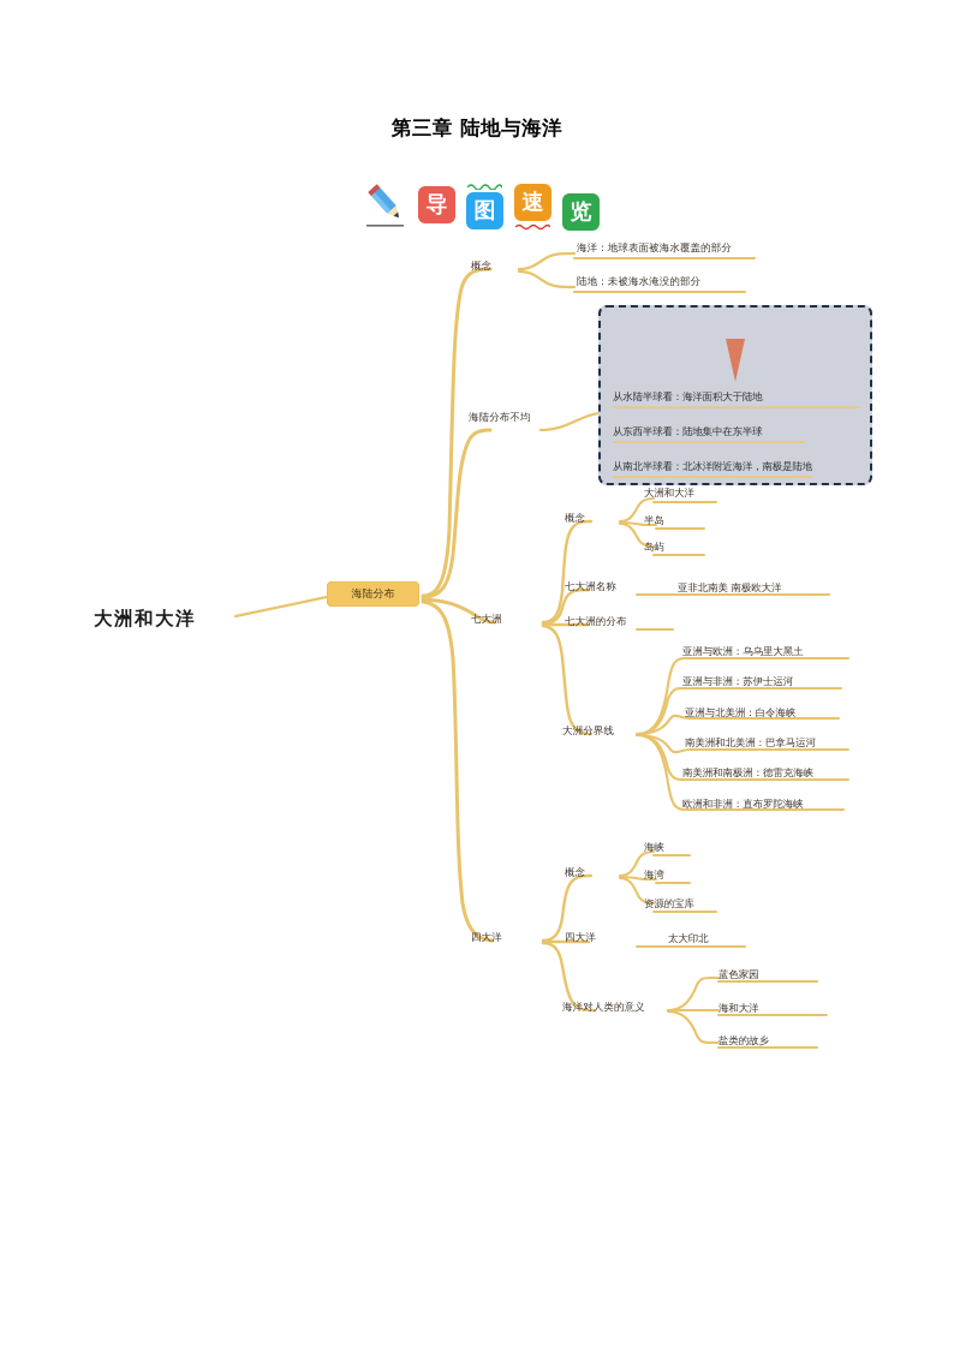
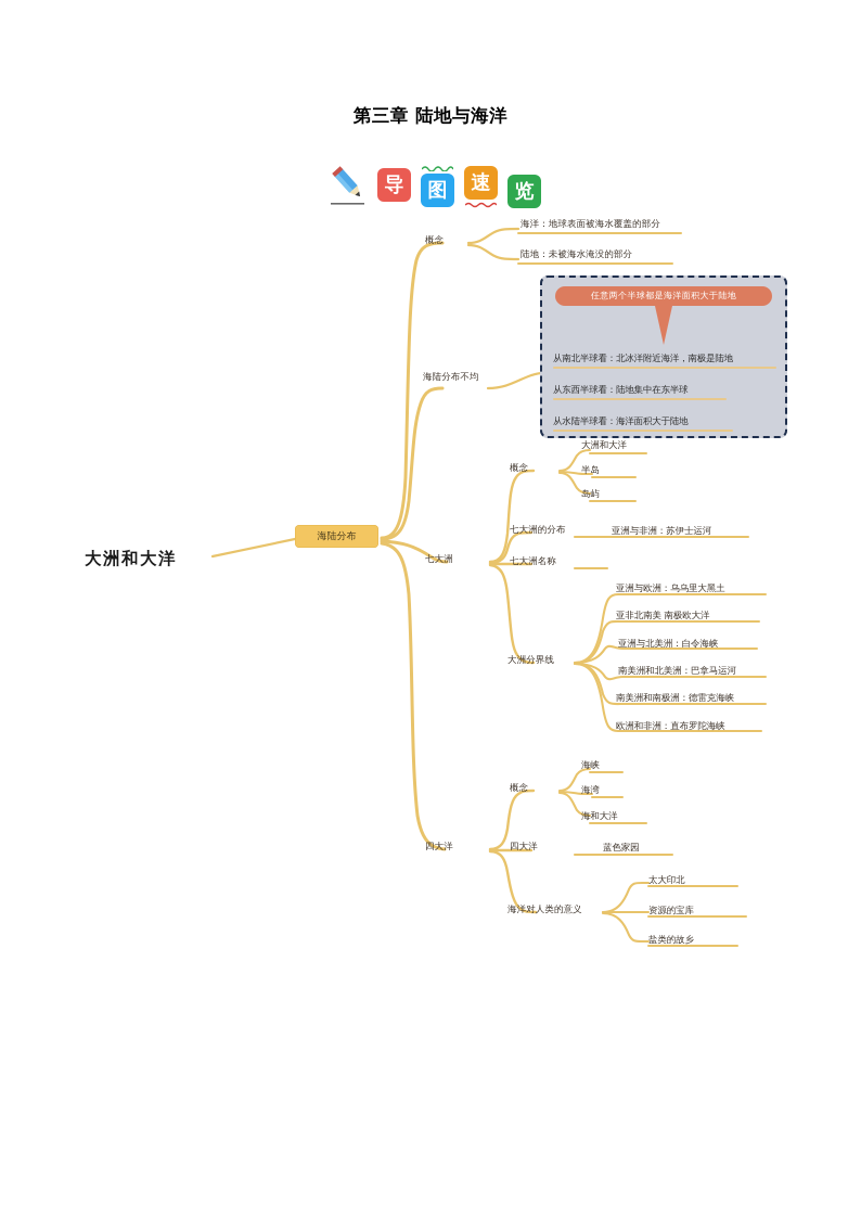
  第三章 陆地与海洋
  导
  图
  速
  览
  大洲和大洋
  海陆分布
  概念
  海洋：地球表面被海水覆盖的部分
  陆地：未被海水淹没的部分
  海陆分布不均
+ 任意两个半球都是海洋面积大于陆地
- 从水陆半球看：海洋面积大于陆地
+ 从南北半球看：北冰洋附近海洋，南极是陆地
  从东西半球看：陆地集中在东半球
- 从南北半球看：北冰洋附近海洋，南极是陆地
+ 从水陆半球看：海洋面积大于陆地
  七大洲
  概念
  大洲和大洋
  半岛
  岛屿
- 七大洲名称
+ 七大洲的分布
- 亚非北南美 南极欧大洋
+ 亚洲与非洲：苏伊士运河
- 七大洲的分布
+ 七大洲名称
  大洲分界线
  亚洲与欧洲：乌乌里大黑土
- 亚洲与非洲：苏伊士运河
+ 亚非北南美 南极欧大洋
  亚洲与北美洲：白令海峡
  南美洲和北美洲：巴拿马运河
  南美洲和南极洲：德雷克海峡
  欧洲和非洲：直布罗陀海峡
  四大洋
  概念
  海峡
  海湾
- 资源的宝库
+ 海和大洋
  四大洋
- 太大印北
+ 蓝色家园
  海洋对人类的意义
- 蓝色家园
+ 太大印北
- 海和大洋
+ 资源的宝库
  盐类的故乡
